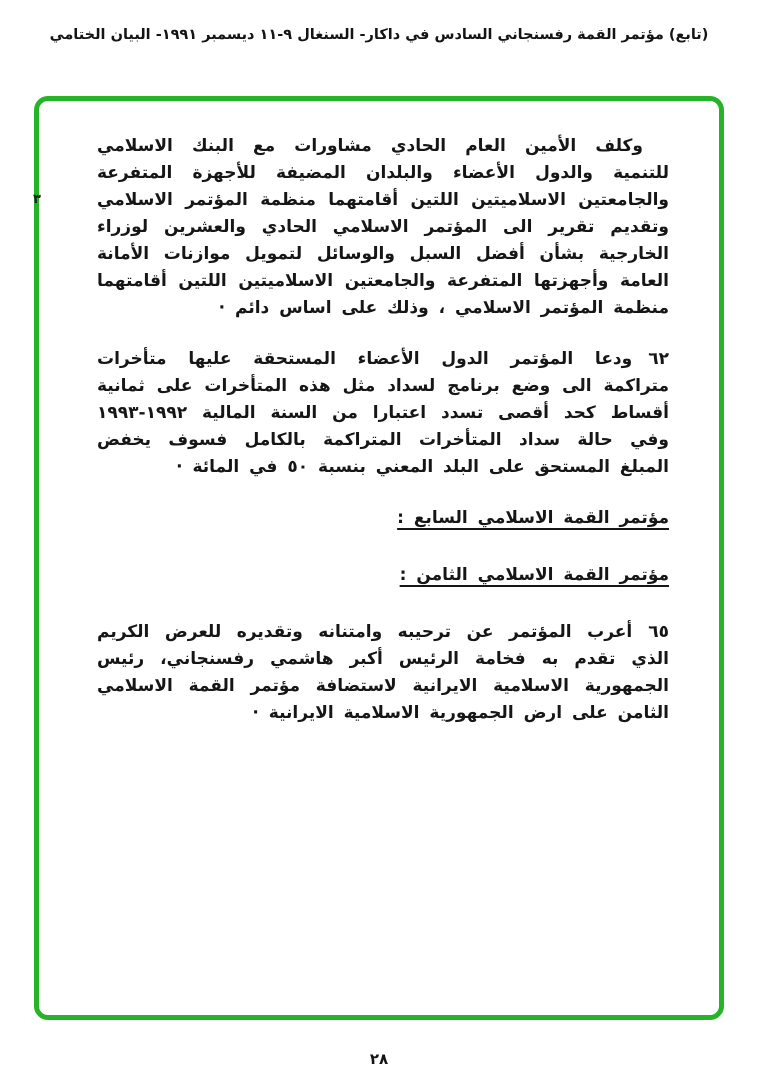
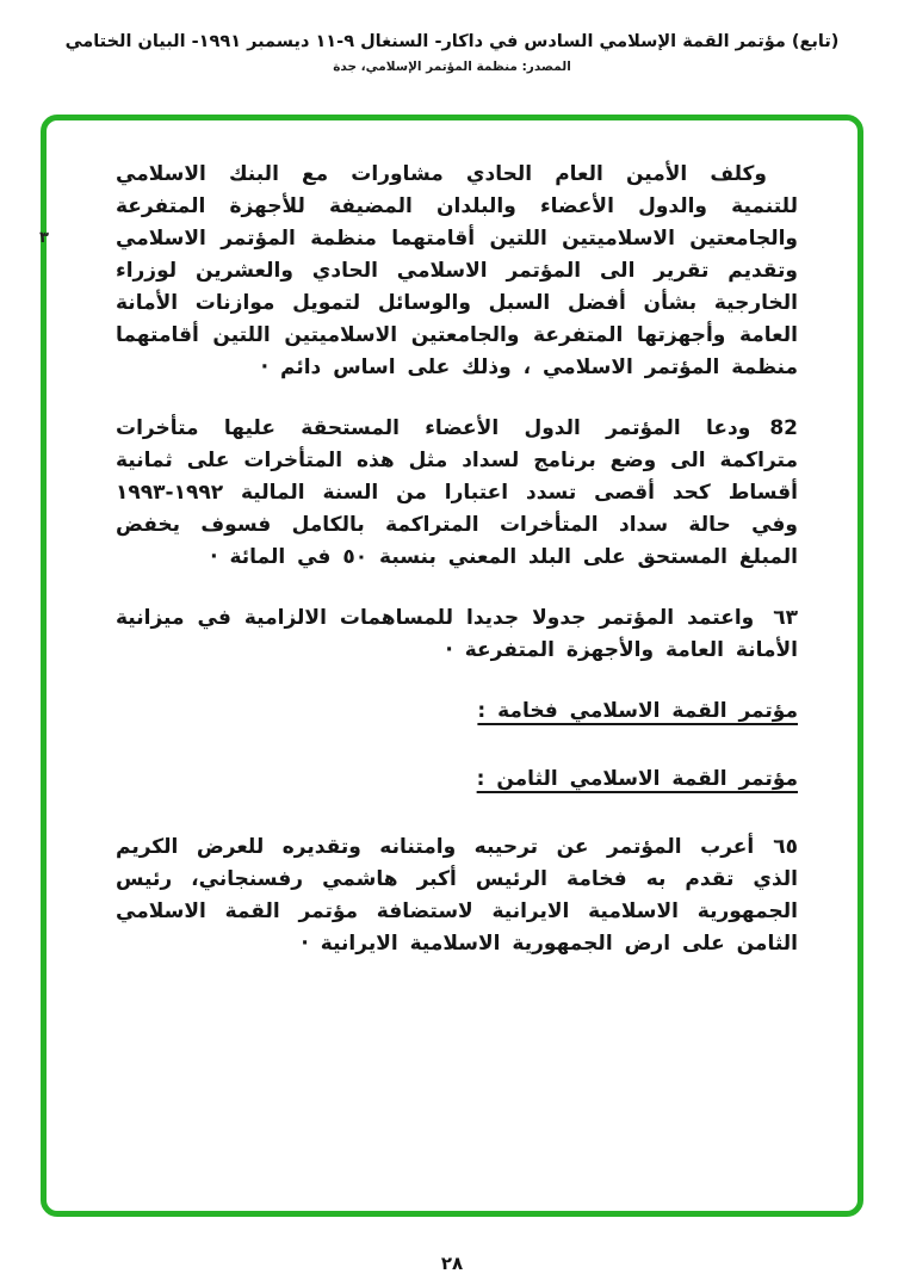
- (تابع) مؤتمر القمة رفسنجاني السادس في داكار- السنغال ٩-١١ ديسمبر ١٩٩١- البيان الختامي
+ (تابع) مؤتمر القمة الإسلامي السادس في داكار- السنغال ٩-١١ ديسمبر ١٩٩١- البيان الختامي
+ المصدر: منظمة المؤتمر الإسلامي، جدة
  ٣
  وكلف الأمين العام الحادي مشاورات مع البنك الاسلامي للتنمية والدول الأعضاء والبلدان المضيفة للأجهزة المتفرعة والجامعتين الاسلاميتين اللتين أقامتهما منظمة المؤتمر الاسلامي وتقديم تقرير الى المؤتمر الاسلامي الحادي والعشرين لوزراء الخارجية بشأن أفضل السبل والوسائل لتمويل موازنات الأمانة العامة وأجهزتها المتفرعة والجامعتين الاسلاميتين اللتين أقامتهما منظمة المؤتمر الاسلامي ، وذلك على اساس دائم ·
- ٦٢ودعا المؤتمر الدول الأعضاء المستحقة عليها متأخرات متراكمة الى وضع برنامج لسداد مثل هذه المتأخرات على ثمانية أقساط كحد أقصى تسدد اعتبارا من السنة المالية ١٩٩٢-١٩٩٣ وفي حالة سداد المتأخرات المتراكمة بالكامل فسوف يخفض المبلغ المستحق على البلد المعني بنسبة ٥٠ في المائة ·
+ 82ودعا المؤتمر الدول الأعضاء المستحقة عليها متأخرات متراكمة الى وضع برنامج لسداد مثل هذه المتأخرات على ثمانية أقساط كحد أقصى تسدد اعتبارا من السنة المالية ١٩٩٢-١٩٩٣ وفي حالة سداد المتأخرات المتراكمة بالكامل فسوف يخفض المبلغ المستحق على البلد المعني بنسبة ٥٠ في المائة ·
+ ٦٣واعتمد المؤتمر جدولا جديدا للمساهمات الالزامية في ميزانية الأمانة العامة والأجهزة المتفرعة ·
- مؤتمر القمة الاسلامي السابع :
+ مؤتمر القمة الاسلامي فخامة :
  مؤتمر القمة الاسلامي الثامن :
  ٦٥أعرب المؤتمر عن ترحيبه وامتنانه وتقديره للعرض الكريم الذي تقدم به فخامة الرئيس أكبر هاشمي رفسنجاني، رئيس الجمهورية الاسلامية الايرانية لاستضافة مؤتمر القمة الاسلامي الثامن على ارض الجمهورية الاسلامية الايرانية ·
  ٢٨
